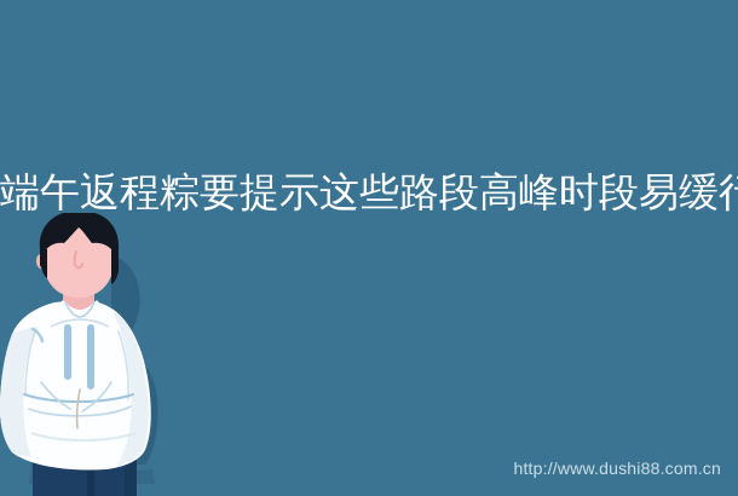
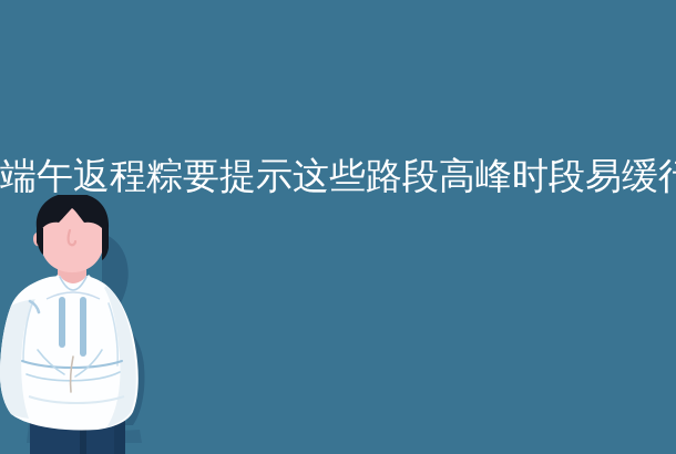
  端午返程粽要提示这些路段高峰时段易缓
- http://www.dushi88.com.cn
